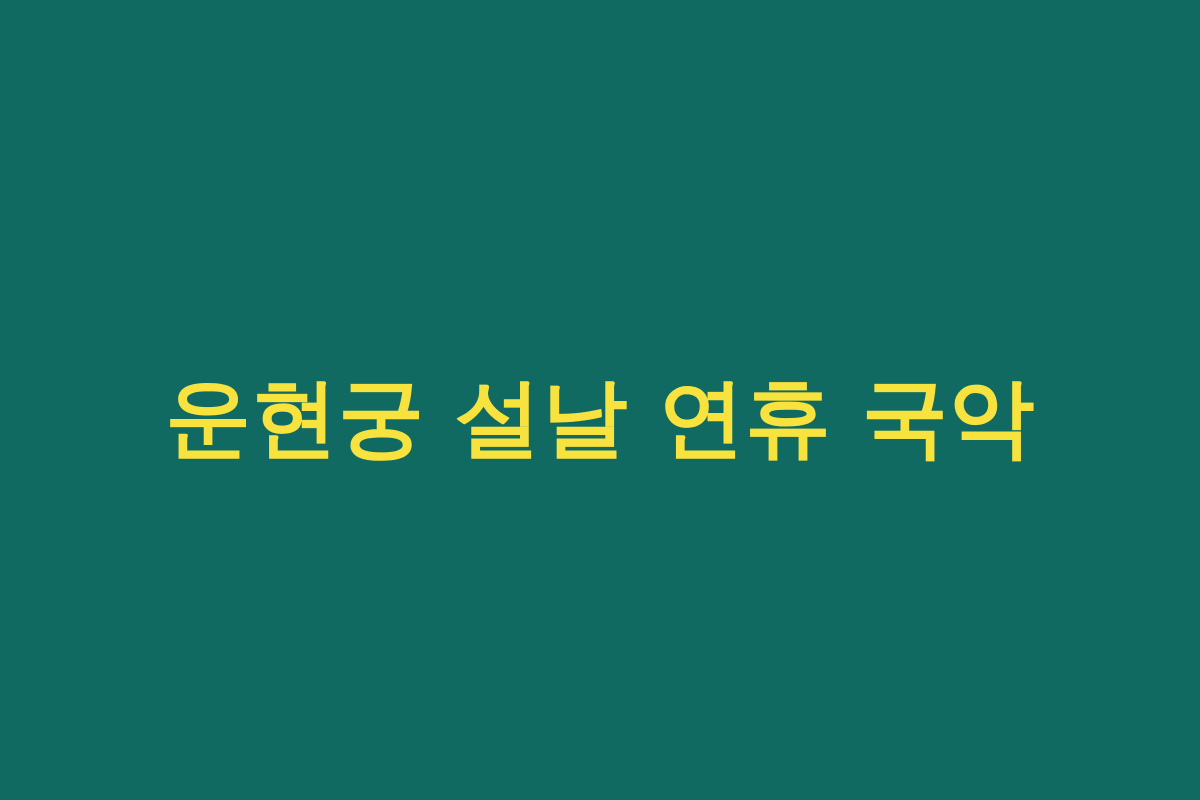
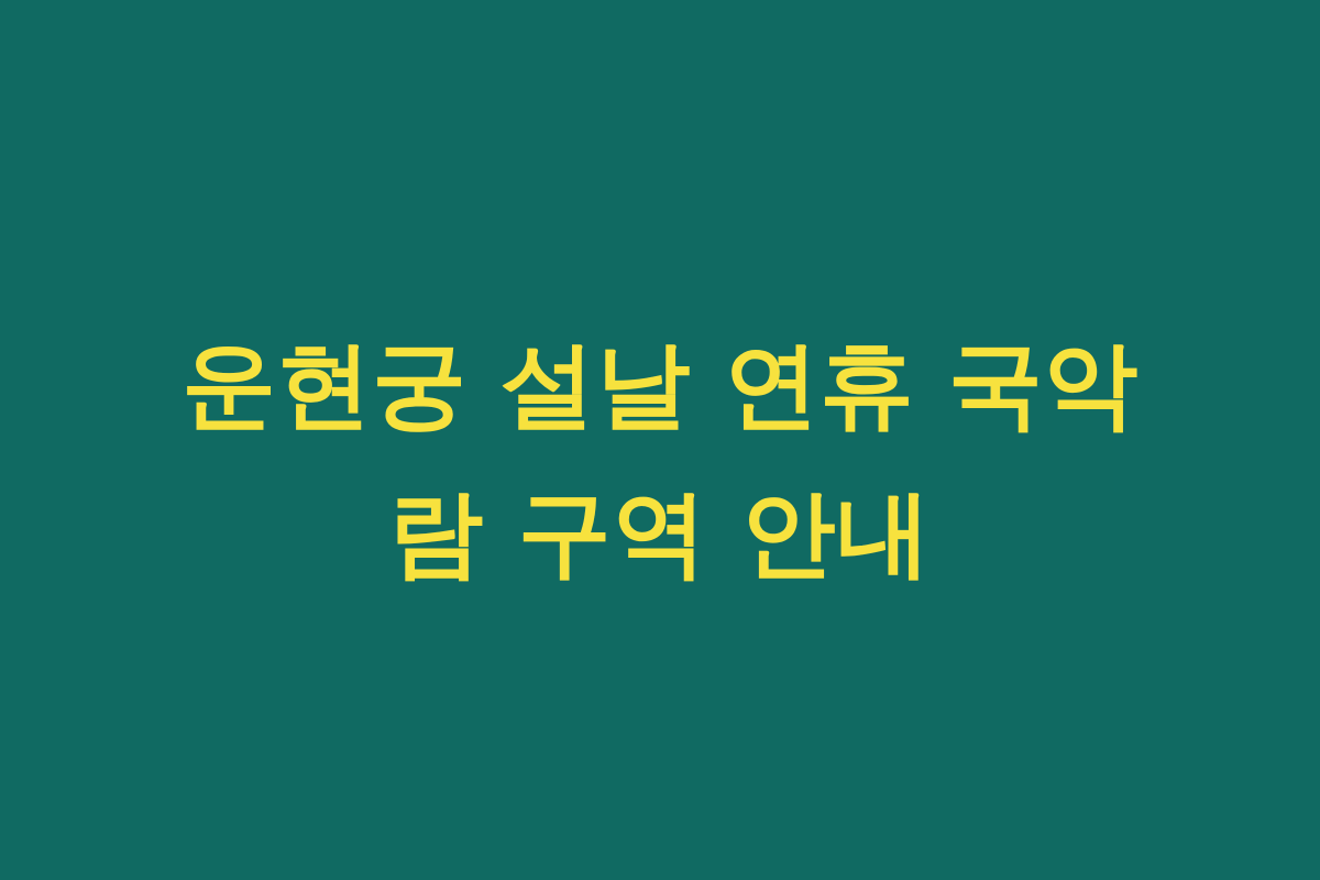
  운현궁 설날 연휴 국악
+ 람 구역 안내
